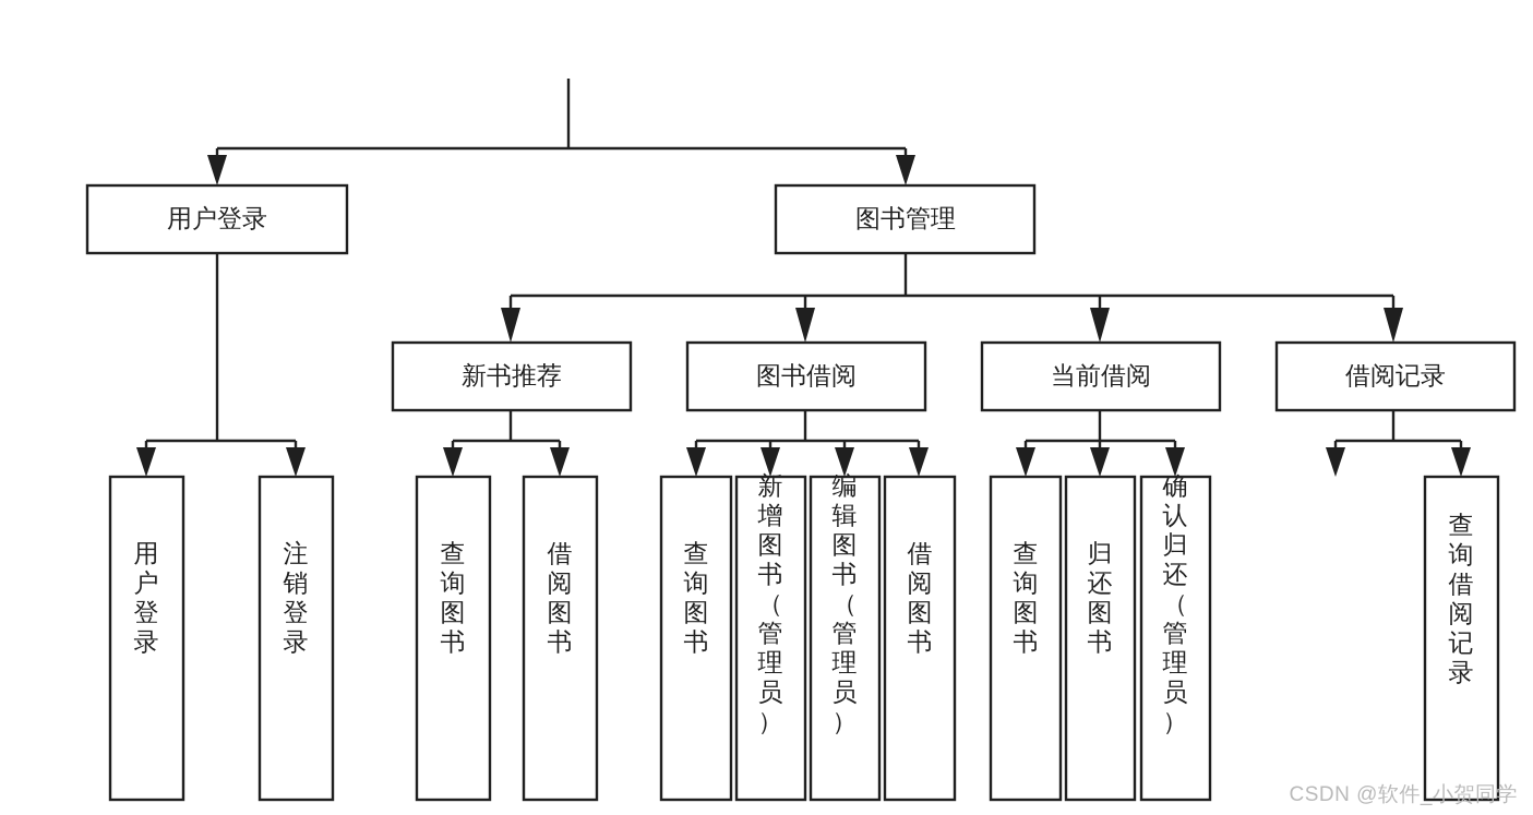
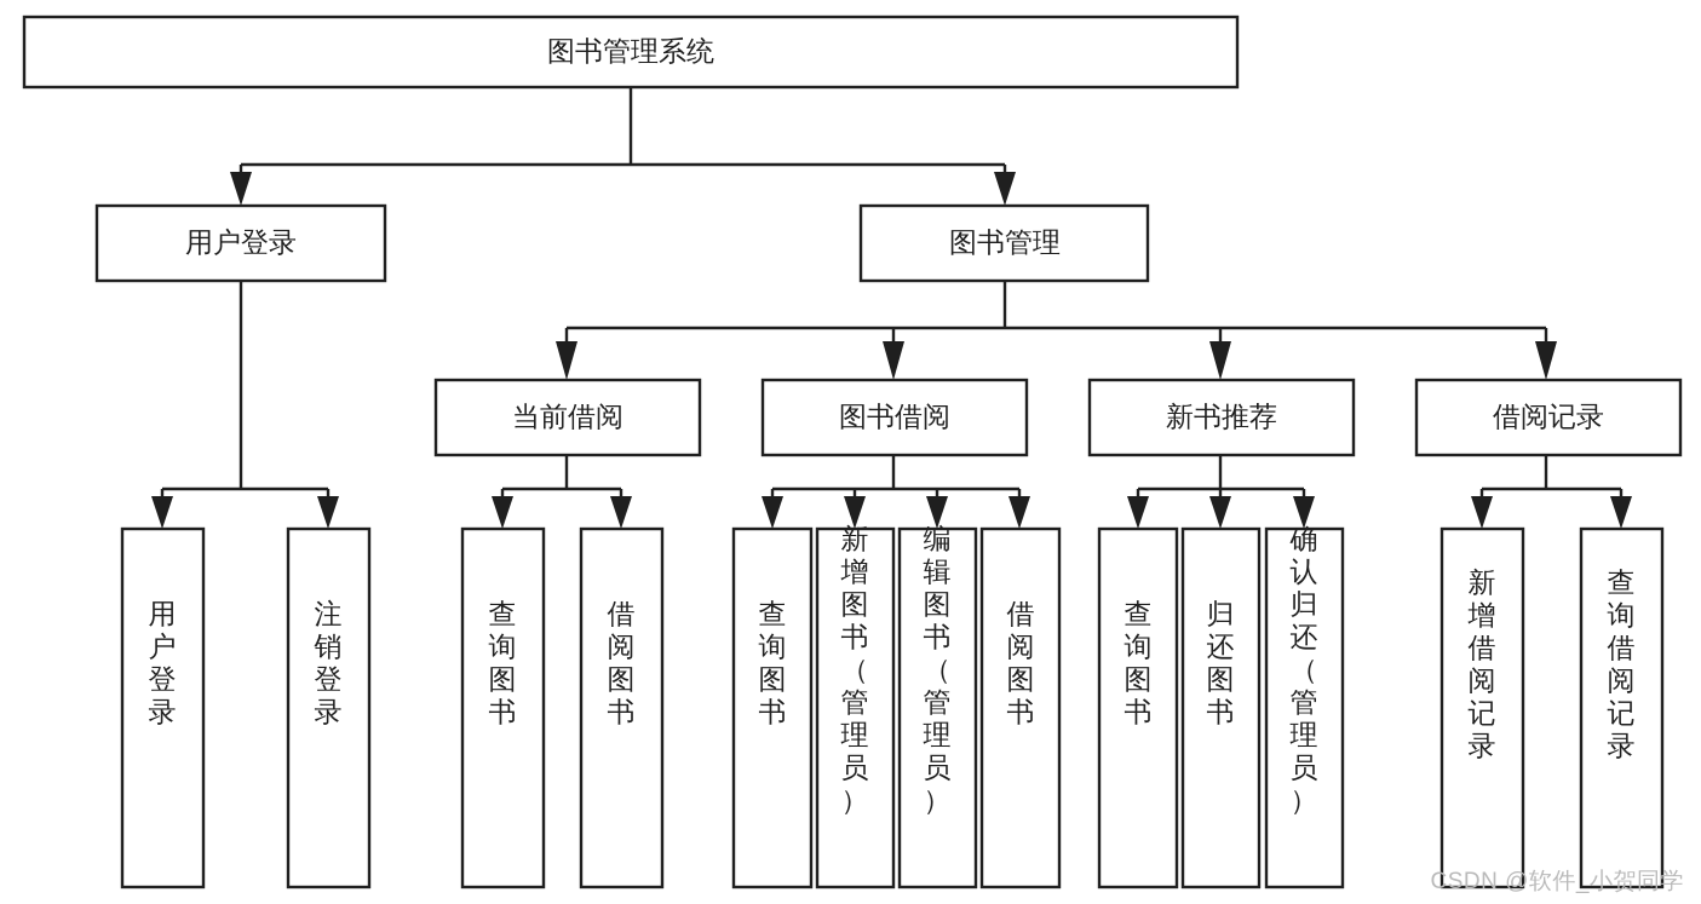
+ 图书管理系统
  用户登录
  图书管理
- 新书推荐
+ 当前借阅
  图书借阅
- 当前借阅
+ 新书推荐
  借阅记录
  用户登录
  注销登录
  查询图书
  借阅图书
  查询图书
  新增图书（管理员）
  编辑图书（管理员）
  借阅图书
  查询图书
  归还图书
  确认归还（管理员）
+ 新增借阅记录
  查询借阅记录
  CSDN @软件_小贺同学
